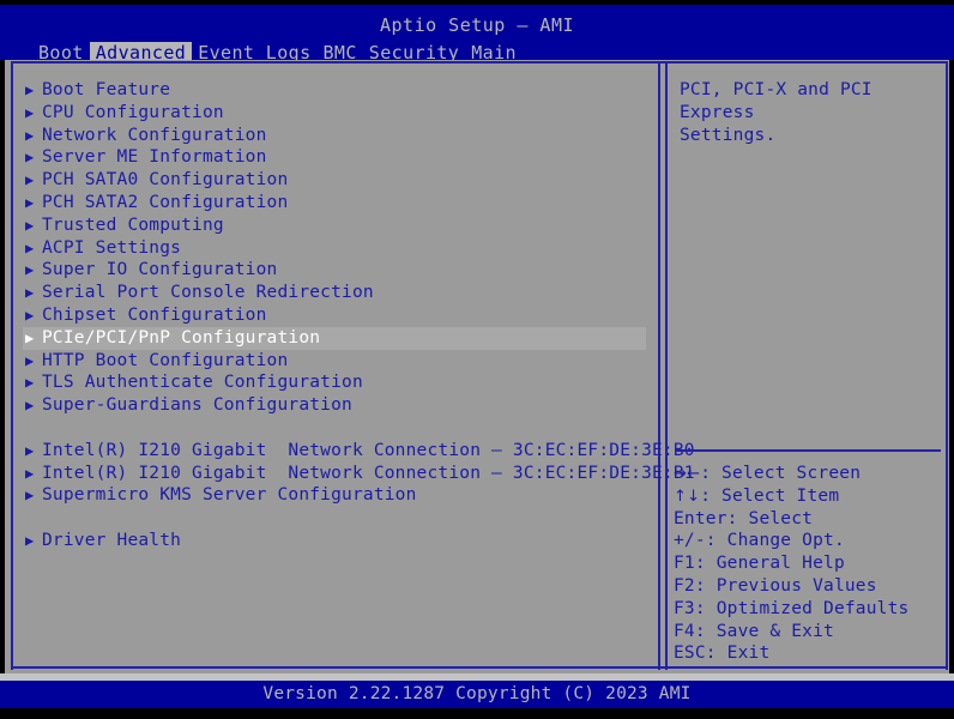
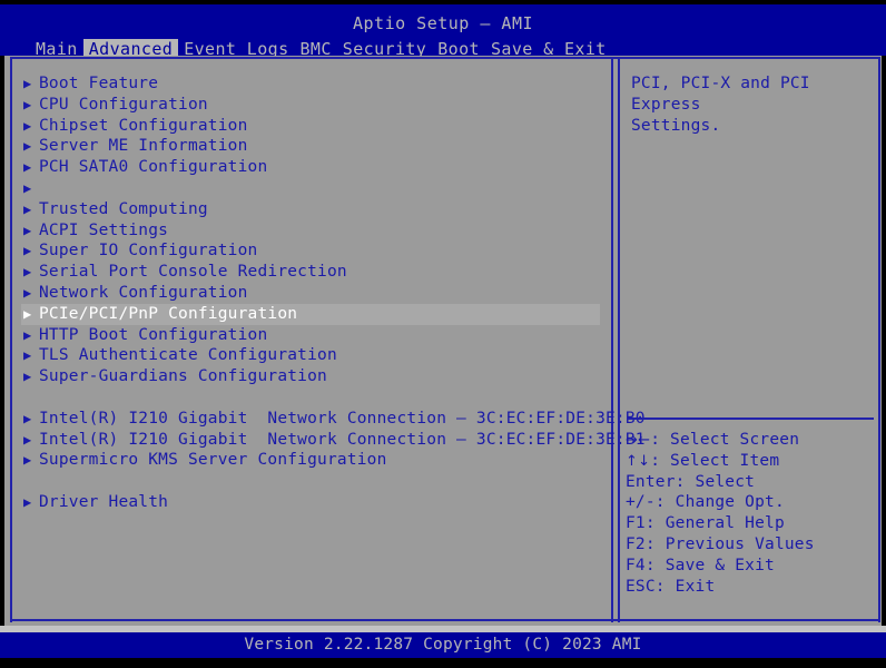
  Aptio Setup – AMI
- Boot
+ Main
  Advanced
  Event Logs
  BMC
  Security
- Main
+ Boot
+ Save & Exit
  ▶
  Boot Feature
  ▶
  CPU Configuration
  ▶
- Network Configuration
+ Chipset Configuration
  ▶
  Server ME Information
  ▶
  PCH SATA0 Configuration
  ▶
- PCH SATA2 Configuration
  ▶
  Trusted Computing
  ▶
  ACPI Settings
  ▶
  Super IO Configuration
  ▶
  Serial Port Console Redirection
  ▶
- Chipset Configuration
+ Network Configuration
  ▶
  PCIe/PCI/PnP Configuration
  ▶
  HTTP Boot Configuration
  ▶
  TLS Authenticate Configuration
  ▶
  Super-Guardians Configuration
  ▶
  Intel(R) I210 Gigabit Network Connection – 3C:EC:EF:DE:3E:
  ▶
  Intel(R) I210 Gigabit Network Connection – 3C:EC:EF:DE:3E:B1
  ▶
  Supermicro KMS Server Configuration
  ▶
  Driver Health
  PCI, PCI-X and PCI Express
  Settings.
  →←: Select Screen
  ↑↓: Select Item
  Enter: Select
  +/-: Change Opt.
  F1: General Help
  F2: Previous Values
- F3: Optimized Defaults
  F4: Save & Exit
  ESC: Exit
  Version 2.22.1287 Copyright (C) 2023 AMI
